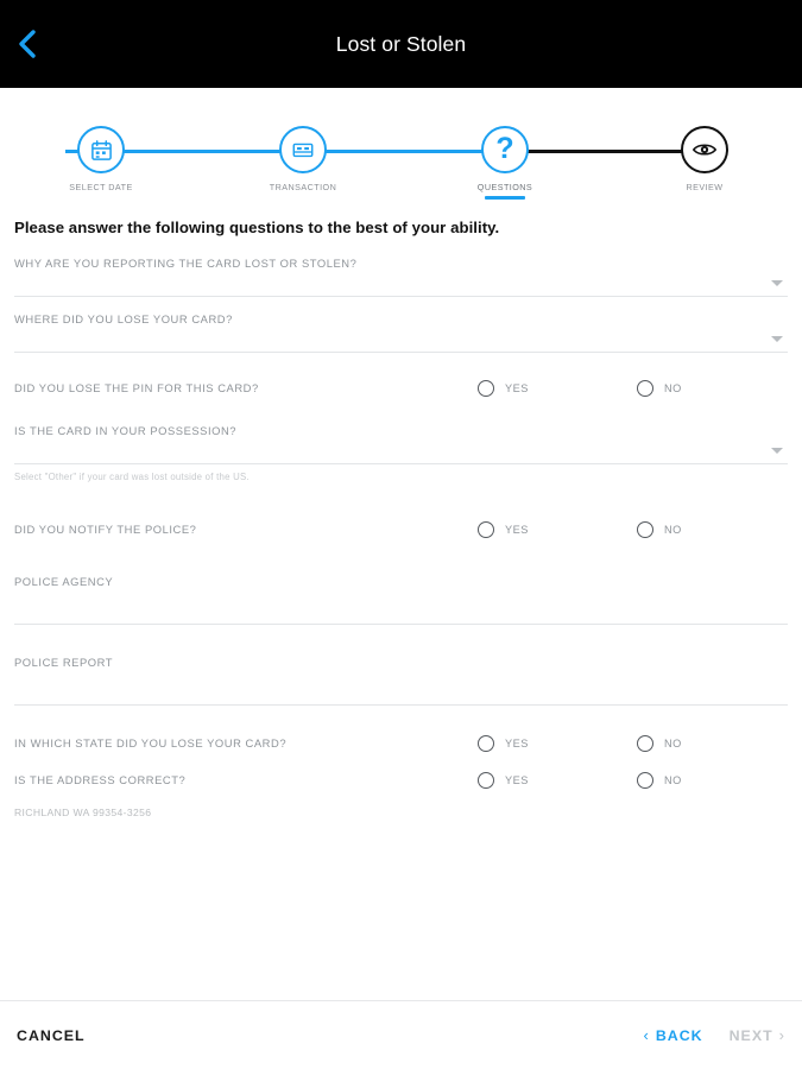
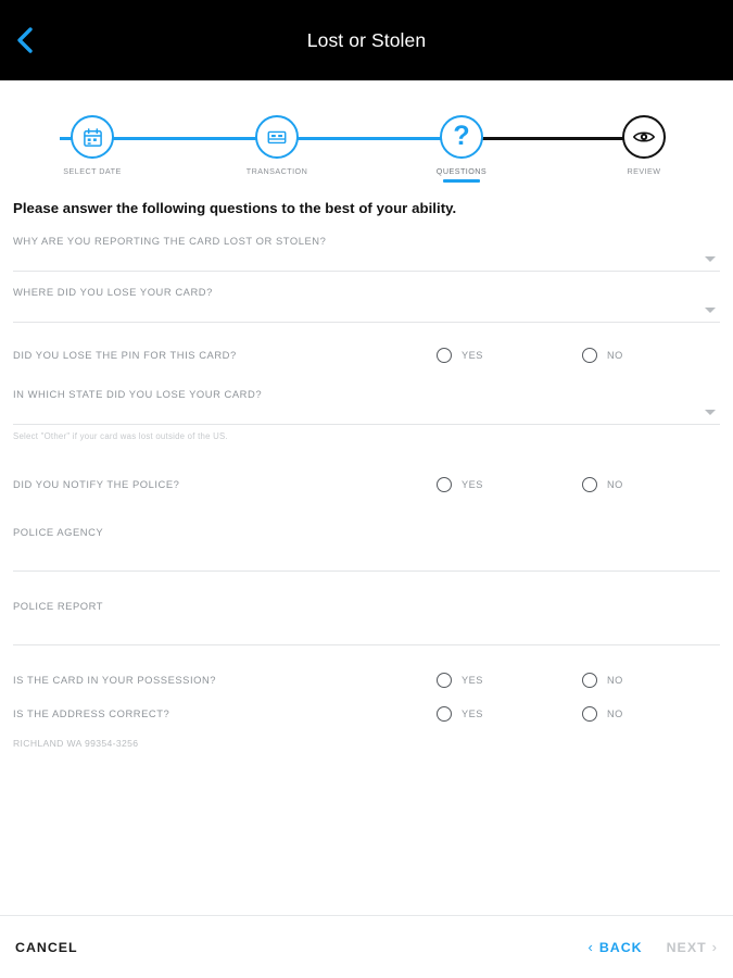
  Lost or Stolen
  SELECT DATE
  TRANSACTION
  ?
  QUESTIONS
  REVIEW
  Please answer the following questions to the best of your ability.
  WHY ARE YOU REPORTING THE CARD LOST OR STOLEN?
  WHERE DID YOU LOSE YOUR CARD?
  DID YOU LOSE THE PIN FOR THIS CARD?
  YES
  NO
- IS THE CARD IN YOUR POSSESSION?
+ IN WHICH STATE DID YOU LOSE YOUR CARD?
  Select "Other" if your card was lost outside of the US.
  DID YOU NOTIFY THE POLICE?
  YES
  NO
  POLICE AGENCY
  POLICE REPORT
- IN WHICH STATE DID YOU LOSE YOUR CARD?
+ IS THE CARD IN YOUR POSSESSION?
  YES
  NO
  IS THE ADDRESS CORRECT?
  YES
  NO
  RICHLAND WA 99354-3256
  CANCEL
  ‹
  BACK
  NEXT
  ›
